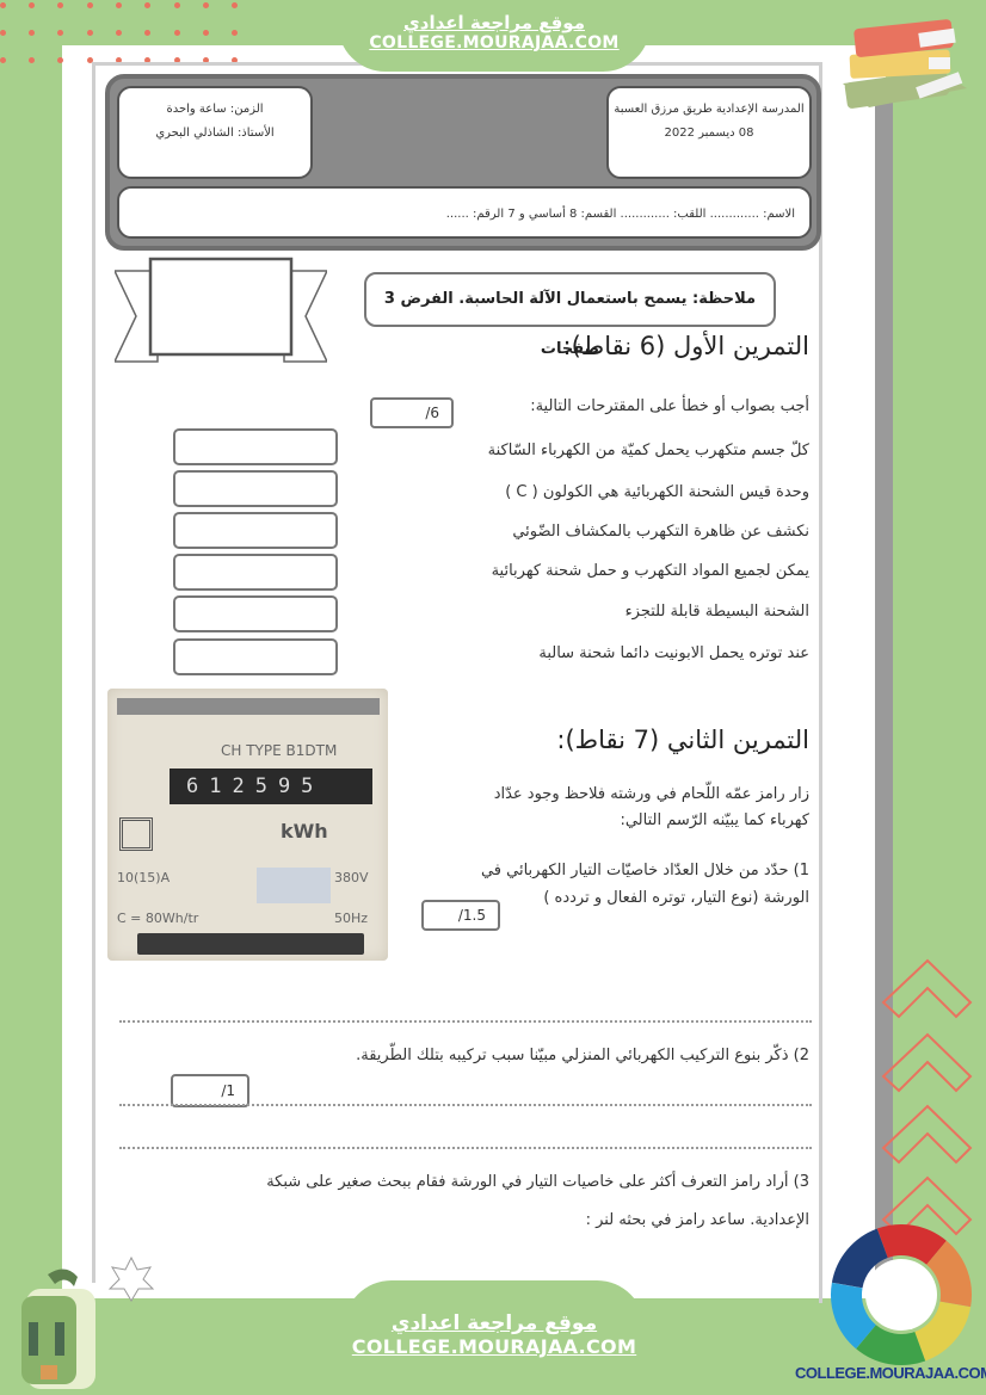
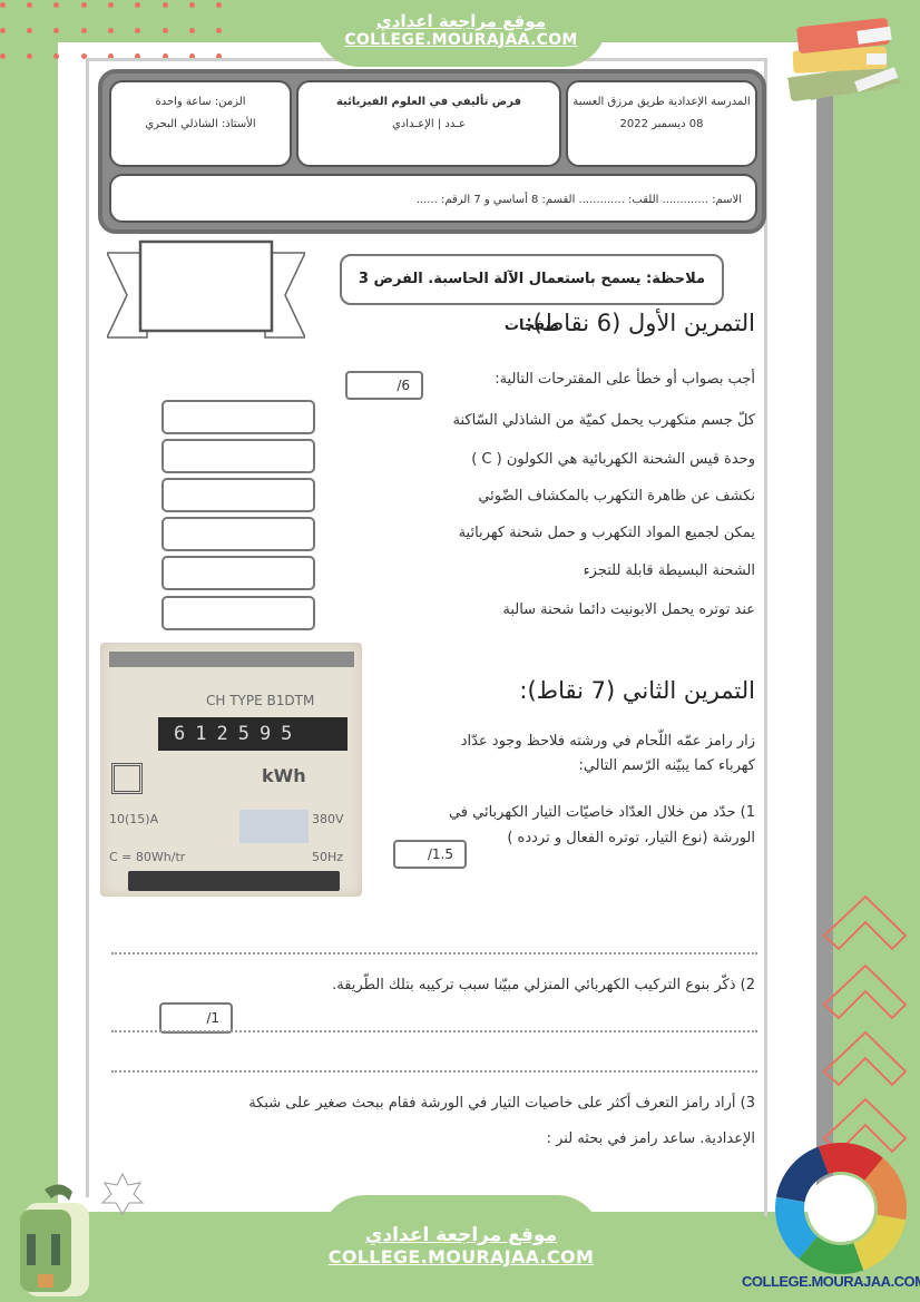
  موقع مراجعة اعدادي
  COLLEGE.MOURAJAA.COM
  المدرسة الإعدادية طريق مرزق العسبة
  08 ديسمبر 2022
+ فرض تأليفي في العلوم الفيزيائية
+ عـدد | الإعـدادي
  الزمن: ساعة واحدة
  الأستاذ: الشاذلي البحري
  الاسم: ............. اللقب: ............. القسم: 8 أساسي و 7 الرقم: ......
  ملاحظة: يسمح باستعمال الآلة الحاسبة. الفرض 3 صفحات
  التمرين الأول (6 نقاط):
  أجب بصواب أو خطأ على المقترحات التالية:
  /6
- كلّ جسم متكهرب يحمل كميّة من الكهرباء السّاكنة
+ كلّ جسم متكهرب يحمل كميّة من الشاذلي السّاكنة
  وحدة قيس الشحنة الكهربائية هي الكولون ( C )
  نكشف عن ظاهرة التكهرب بالمكشاف الضّوئي
  يمكن لجميع المواد التكهرب و حمل شحنة كهربائية
  الشحنة البسيطة قابلة للتجزء
  عند توتره يحمل الابونيت دائما شحنة سالبة
  CH TYPE B1DTM
  612595
  kWh
  10(15)A
  380V
  C = 80Wh/tr
  50Hz
  التمرين الثاني (7 نقاط):
  زار رامز عمّه اللّحام في ورشته فلاحظ وجود عدّاد
  كهرباء كما يبيّنه الرّسم التالي:
  1) حدّد من خلال العدّاد خاصيّات التيار الكهربائي في
  الورشة (نوع التيار، توتره الفعال و تردده )
  /1.5
  2) ذكّر بنوع التركيب الكهربائي المنزلي مبيّنا سبب تركيبه بتلك الطّريقة.
  /1
  3) أراد رامز التعرف أكثر على خاصيات التيار في الورشة فقام ببحث صغير على شبكة
  الإعدادية. ساعد رامز في بحثه لنر :
  موقع مراجعة اعدادي
  COLLEGE.MOURAJAA.COM
  COLLEGE.MOURAJAA.CO
